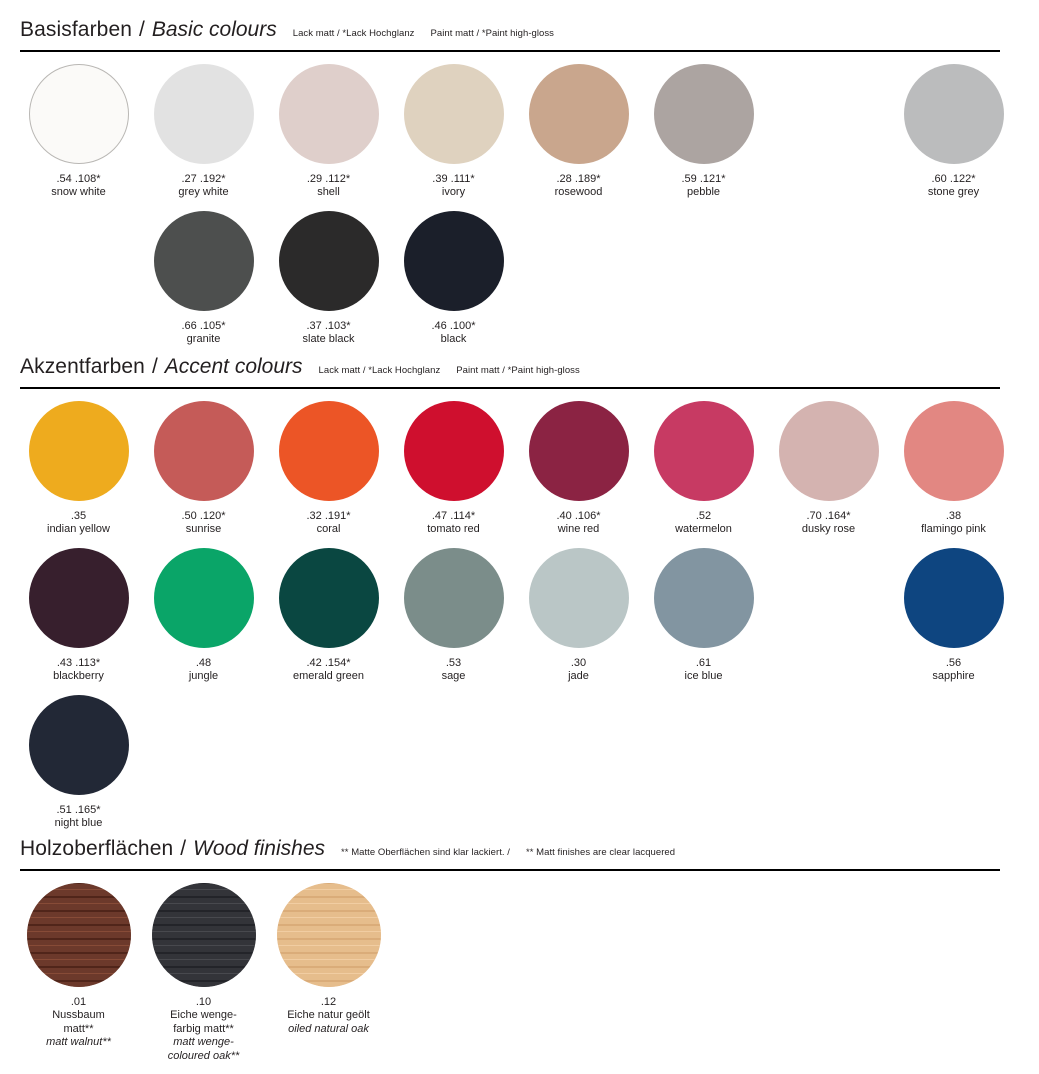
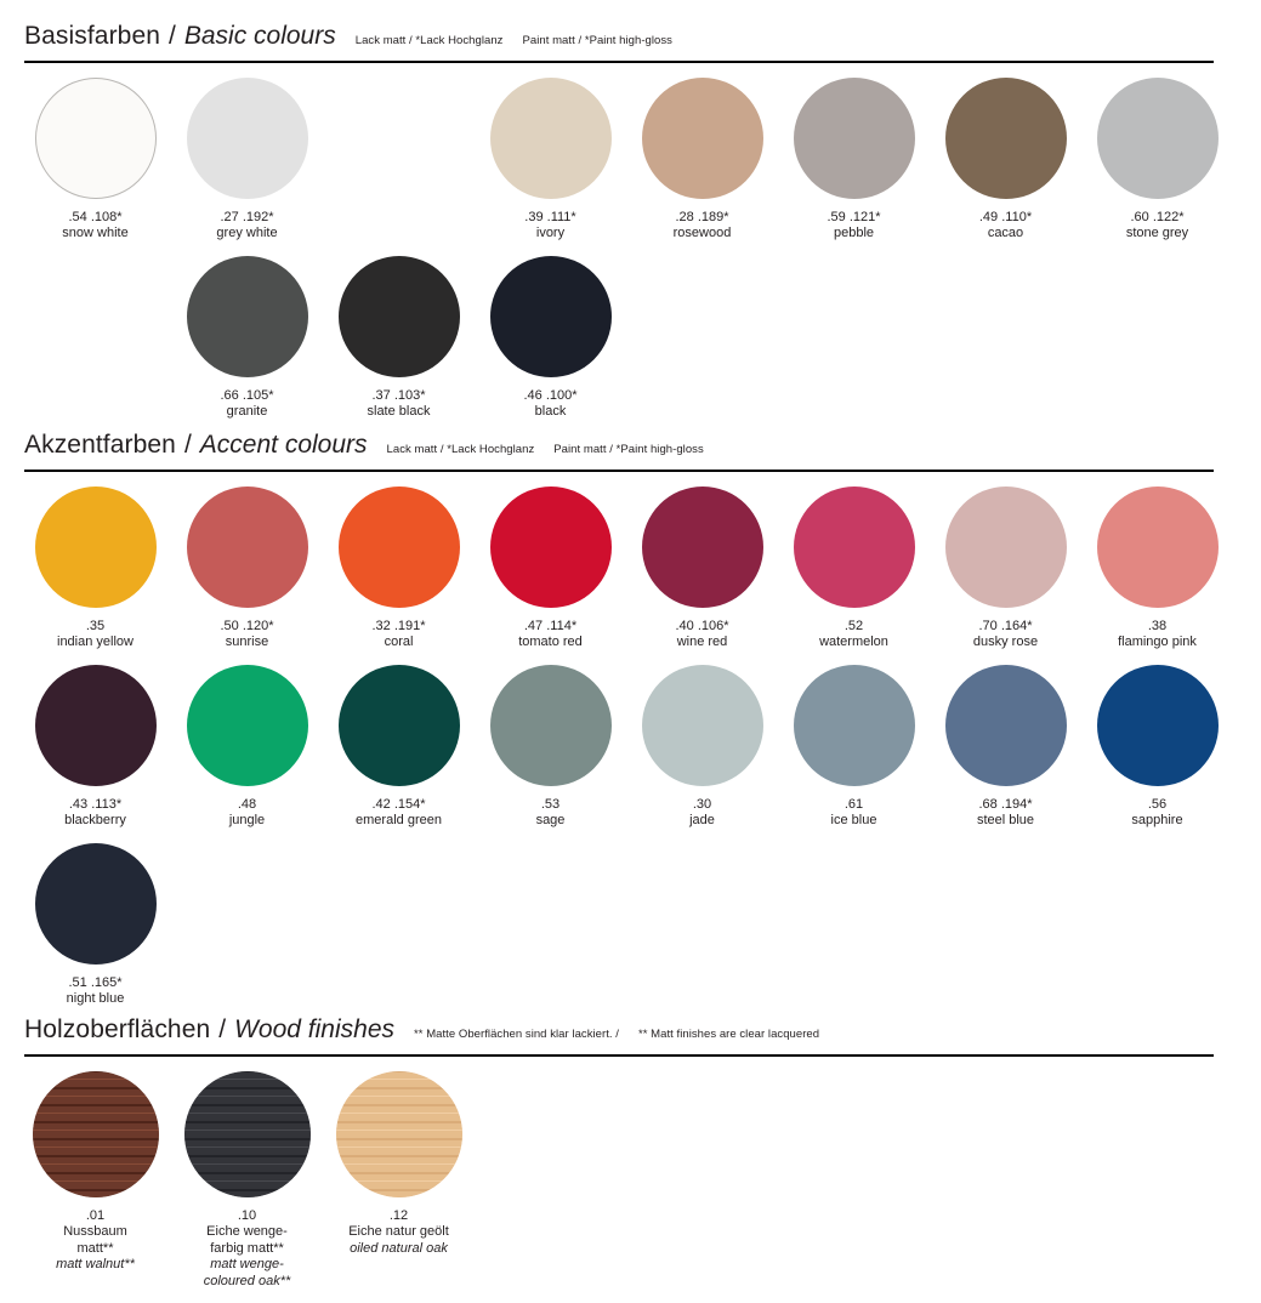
  Basisfarben
  /
  Basic colours
  Lack matt / *Lack Hochglanz
  Paint matt / *Paint high-gloss
  .54 .108*
  snow white
  .27 .192*
  grey white
- .29 .112*
- shell
  .39 .111*
  ivory
  .28 .189*
  rosewood
  .59 .121*
  pebble
+ .49 .110*
+ cacao
  .60 .122*
  stone grey
  .66 .105*
  granite
  .37 .103*
  slate black
  .46 .100*
  black
  Akzentfarben
  /
  Accent colours
  Lack matt / *Lack Hochglanz
  Paint matt / *Paint high-gloss
  .35
  indian yellow
  .50 .120*
  sunrise
  .32 .191*
  coral
  .47 .114*
  tomato red
  .40 .106*
  wine red
  .52
  watermelon
  .70 .164*
  dusky rose
  .38
  flamingo pink
  .43 .113*
  blackberry
  .48
  jungle
  .42 .154*
  emerald green
  .53
  sage
  .30
  jade
  .61
  ice blue
+ .68 .194*
+ steel blue
  .56
  sapphire
  .51 .165*
  night blue
  Holzoberflächen
  /
  Wood finishes
  ** Matte Oberflächen sind klar lackiert. /
  ** Matt finishes are clear lacquered
  .01
  Nussbaum
  matt**
  matt walnut**
  .10
  Eiche wenge-
  farbig matt**
  matt wenge-
  coloured oak**
  .12
  Eiche natur geölt
  oiled natural oak
